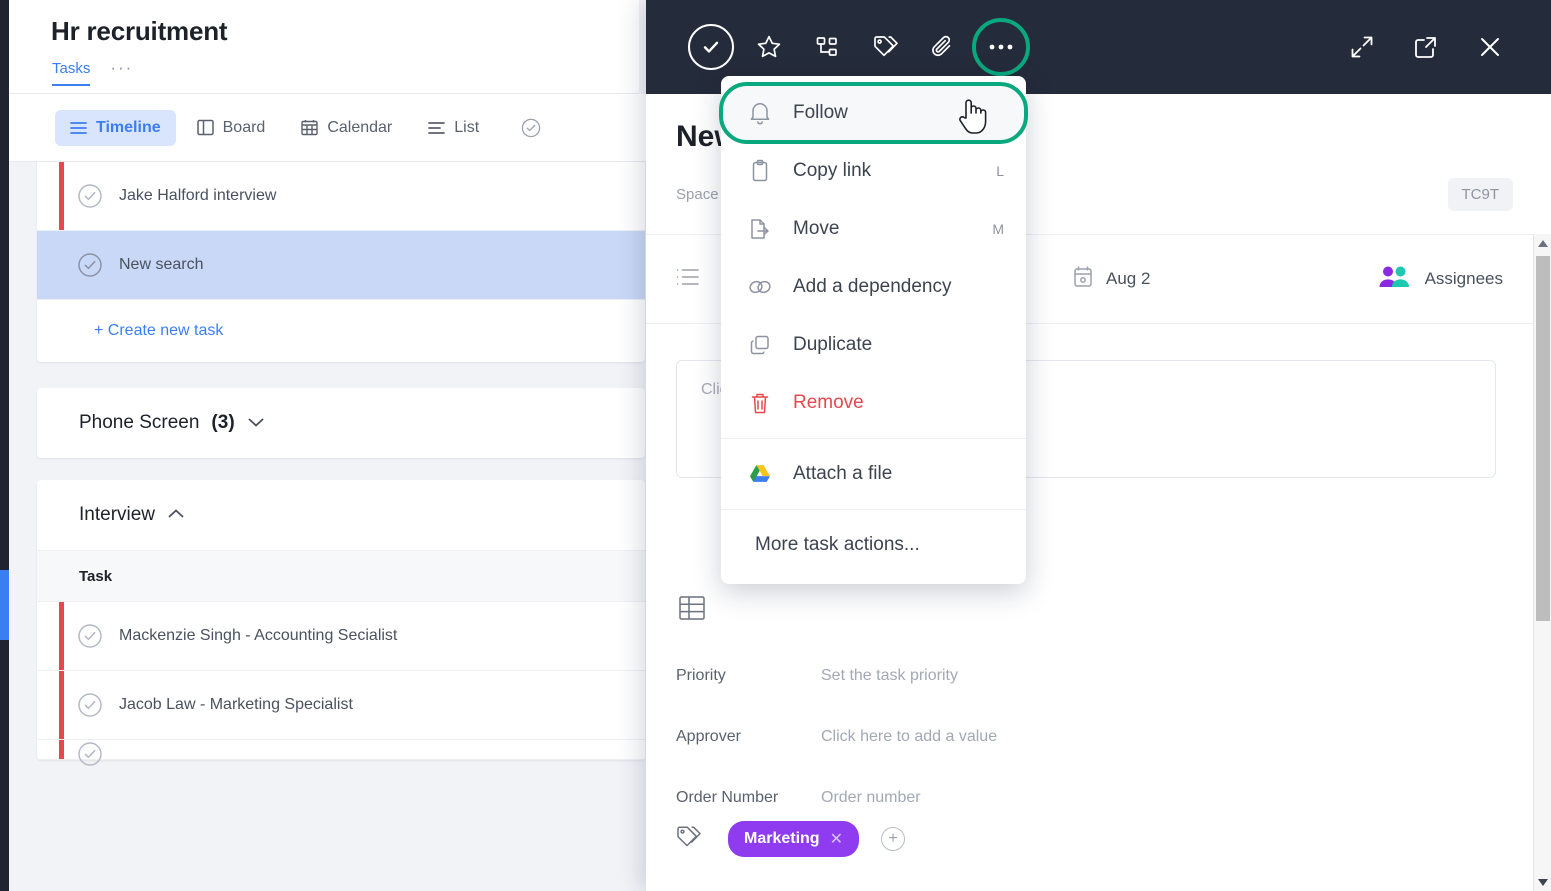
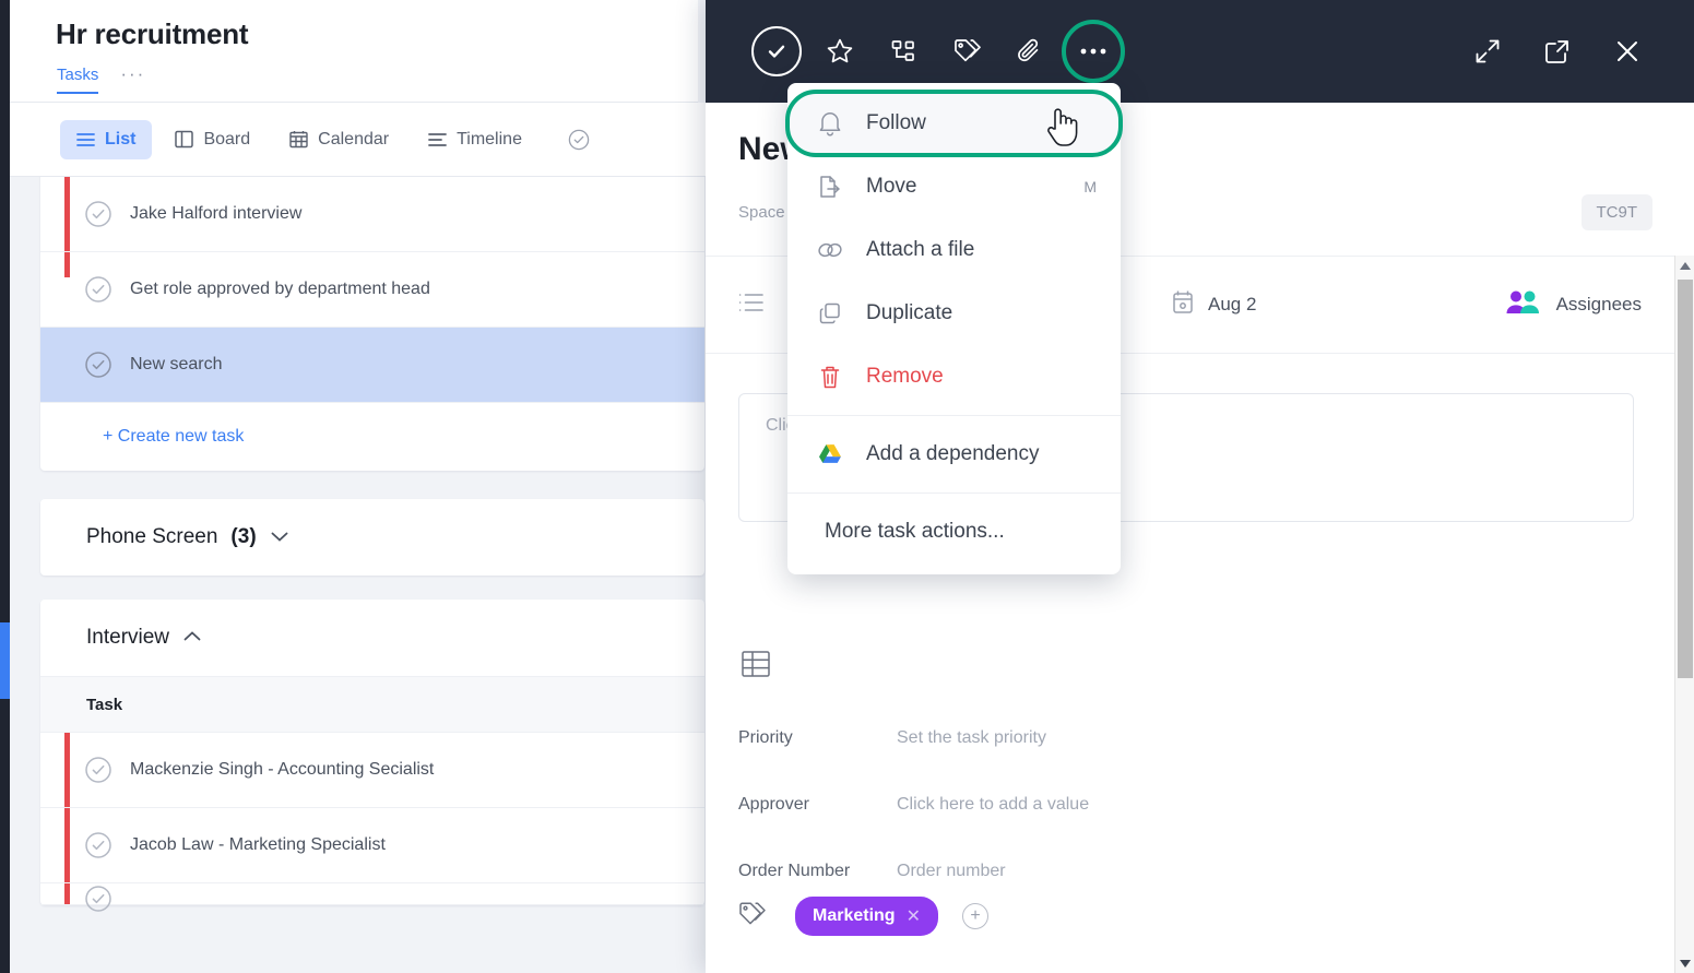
  Hr recruitment
  Tasks
  ···
- Timeline
+ List
  Board
  Calendar
- List
+ Timeline
  Jake Halford interview
+ Get role approved by department head
  New search
  + Create new task
  Phone Screen
  (3)
  Interview
  Task
  Mackenzie Singh - Accounting Secialist
  Jacob Law - Marketing Specialist
  TC9T
  Aug 2
  Assignees
  Priority
  Set the task priority
  Approver
  Click here to add a value
  Order Number
  Order number
  Marketing
  ✕
  +
  Follow
- Copy link
- L
  Move
  M
- Add a dependency
+ Attach a file
  Duplicate
  Remove
- Attach a file
+ Add a dependency
  More task actions...
